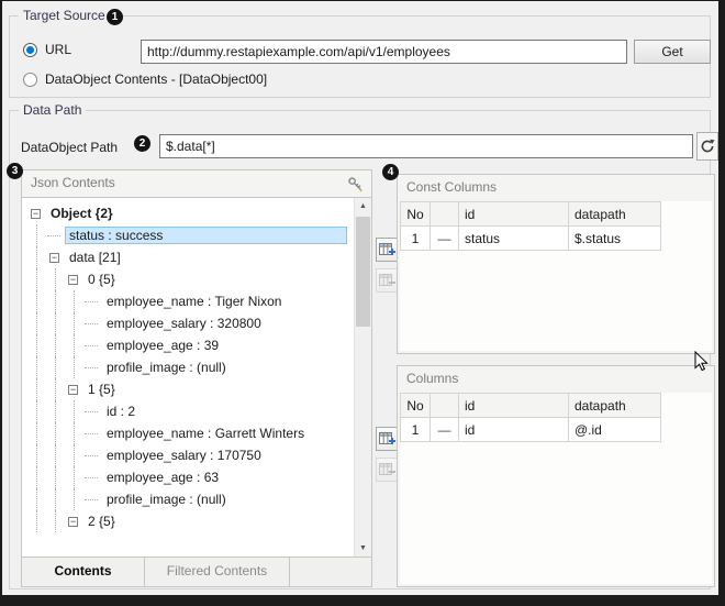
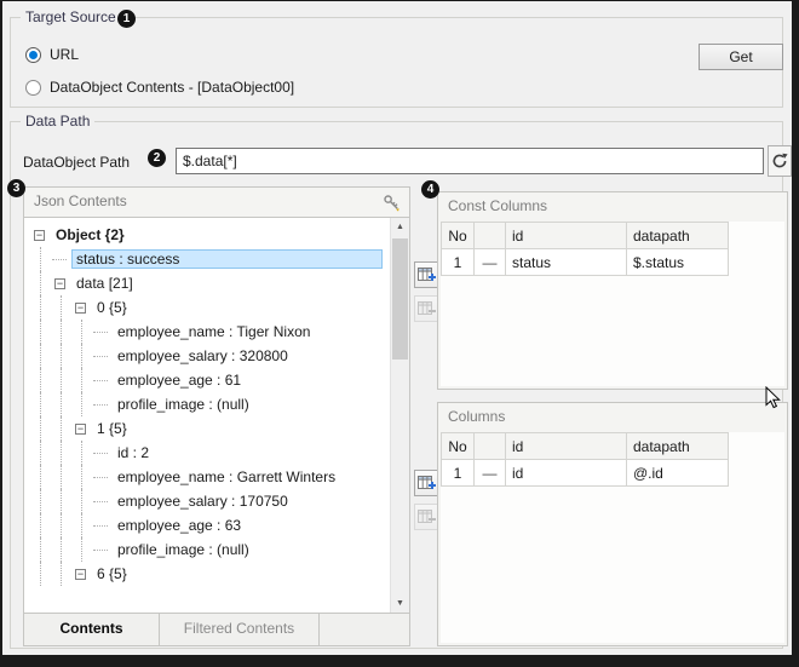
  Target Source
  URL
- http://dummy.restapiexample.com/api/v1/employees
  Get
  DataObject Contents - [DataObject00]
  Data Path
  DataObject Path
  $.data[*]
  Json Contents
  −
  Object {2}
  status : success
  −
  data [21]
  −
  0 {5}
  employee_name : Tiger Nixon
  employee_salary : 320800
- employee_age : 39
+ employee_age : 61
  profile_image : (null)
  −
  1 {5}
  id : 2
  employee_name : Garrett Winters
  employee_salary : 170750
  employee_age : 63
  profile_image : (null)
  −
- 2 {5}
+ 6 {5}
  Contents
  Filtered Contents
  Const Columns
  No		id	datapath
  1	—	status	$.status
  Columns
  No		id	datapath
  1	—	id	@.id
  1
  2
  3
  4
